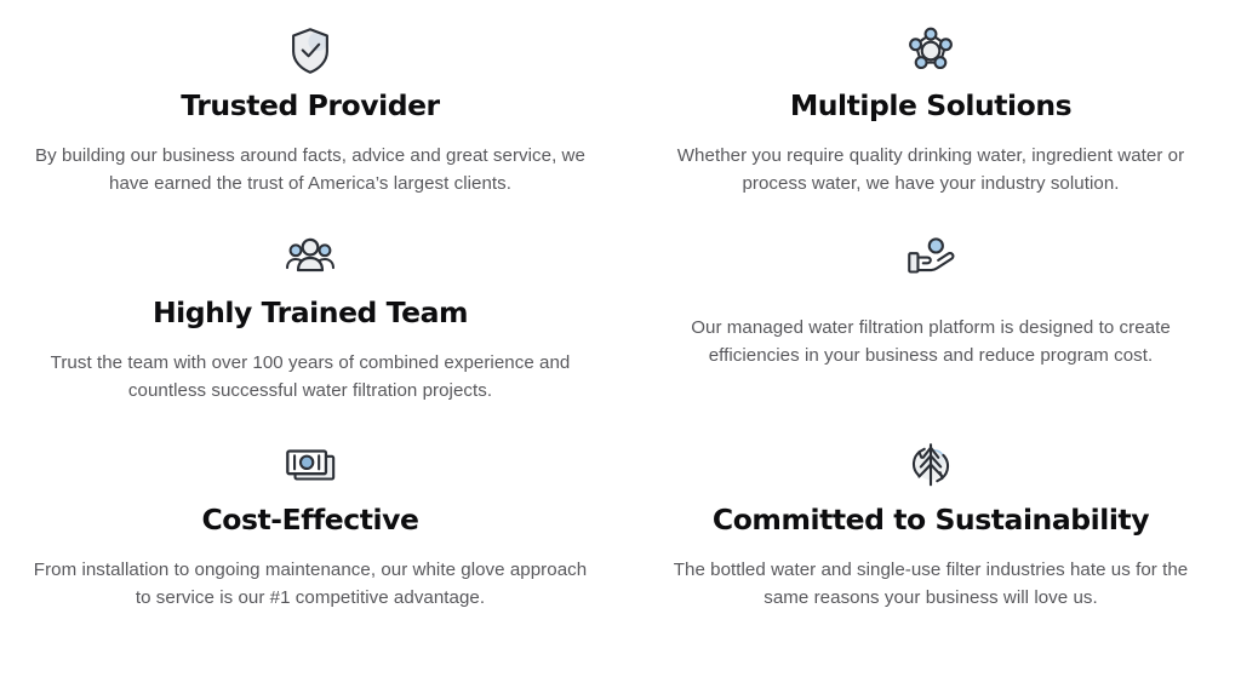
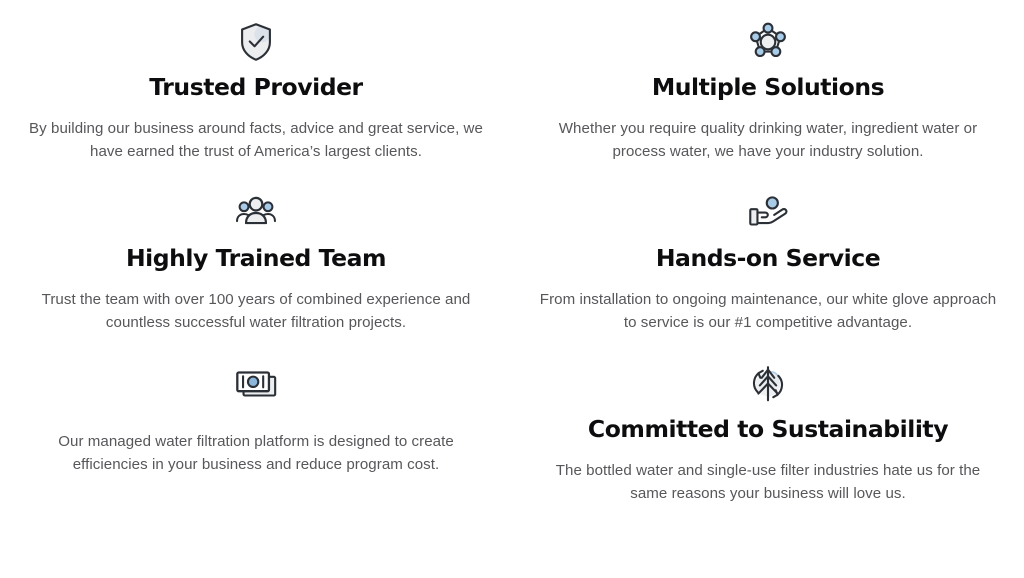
  Trusted Provider
  By building our business around facts, advice and great service, we have earned the trust of America’s largest clients.
  Multiple Solutions
  Whether you require quality drinking water, ingredient water or process water, we have your industry solution.
  Highly Trained Team
  Trust the team with over 100 years of combined experience and countless successful water filtration projects.
+ Hands-on Service
- Our managed water filtration platform is designed to create efficiencies in your business and reduce program cost.
+ From installation to ongoing maintenance, our white glove approach to service is our #1 competitive advantage.
- Cost-Effective
- From installation to ongoing maintenance, our white glove approach to service is our #1 competitive advantage.
+ Our managed water filtration platform is designed to create efficiencies in your business and reduce program cost.
  Committed to Sustainability
  The bottled water and single-use filter industries hate us for the same reasons your business will love us.
